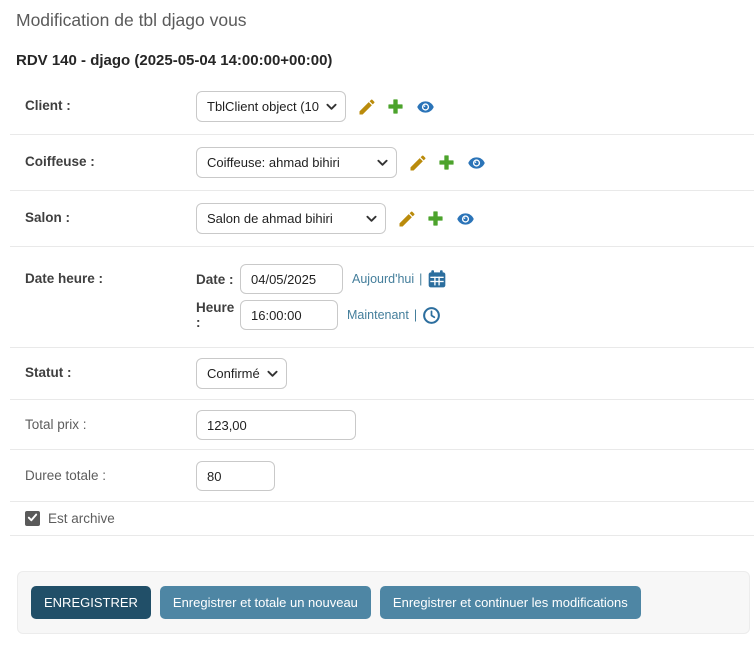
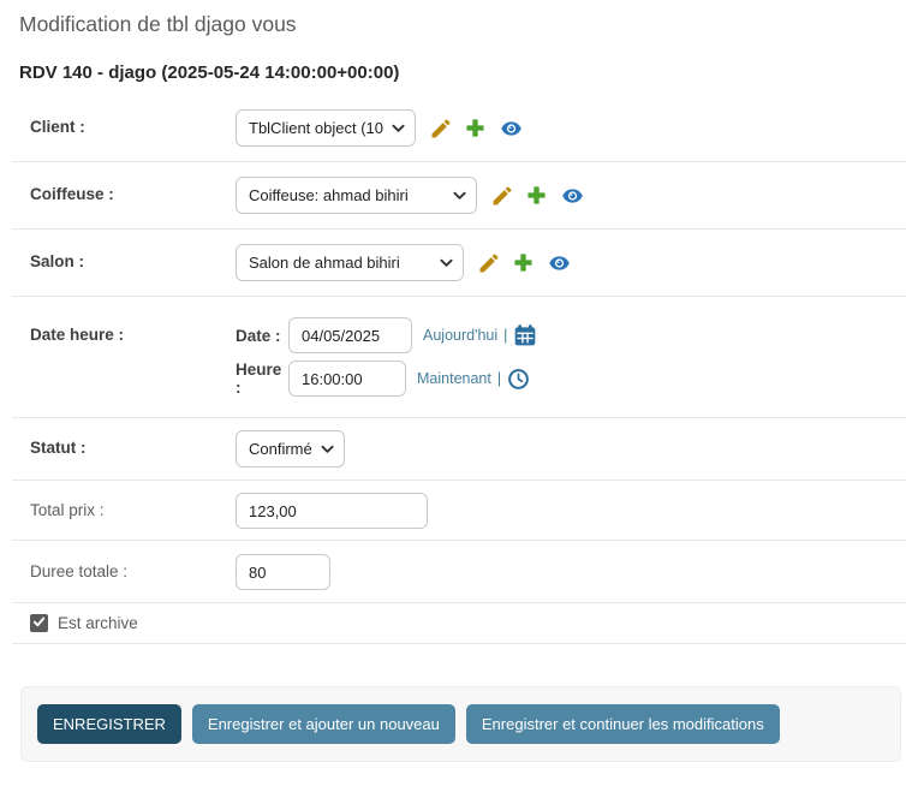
  Modification de tbl djago vous
- RDV 140 - djago (2025-05-04 14:00:00+00:00)
+ RDV 140 - djago (2025-05-24 14:00:00+00:00)
  Client :
  TblClient object (10
  Coiffeuse :
  Coiffeuse: ahmad bihiri
  Salon :
  Salon de ahmad bihiri
  Date heure :
  Date :
  04/05/2025
  Aujourd'hui
  |
  Heure :
  16:00:00
  Maintenant
  |
  Statut :
  Confirmé
  Total prix :
  123,00
  Duree totale :
  80
  Est archive
  ENREGISTRER
- Enregistrer et totale un nouveau
+ Enregistrer et ajouter un nouveau
  Enregistrer et continuer les modifications
